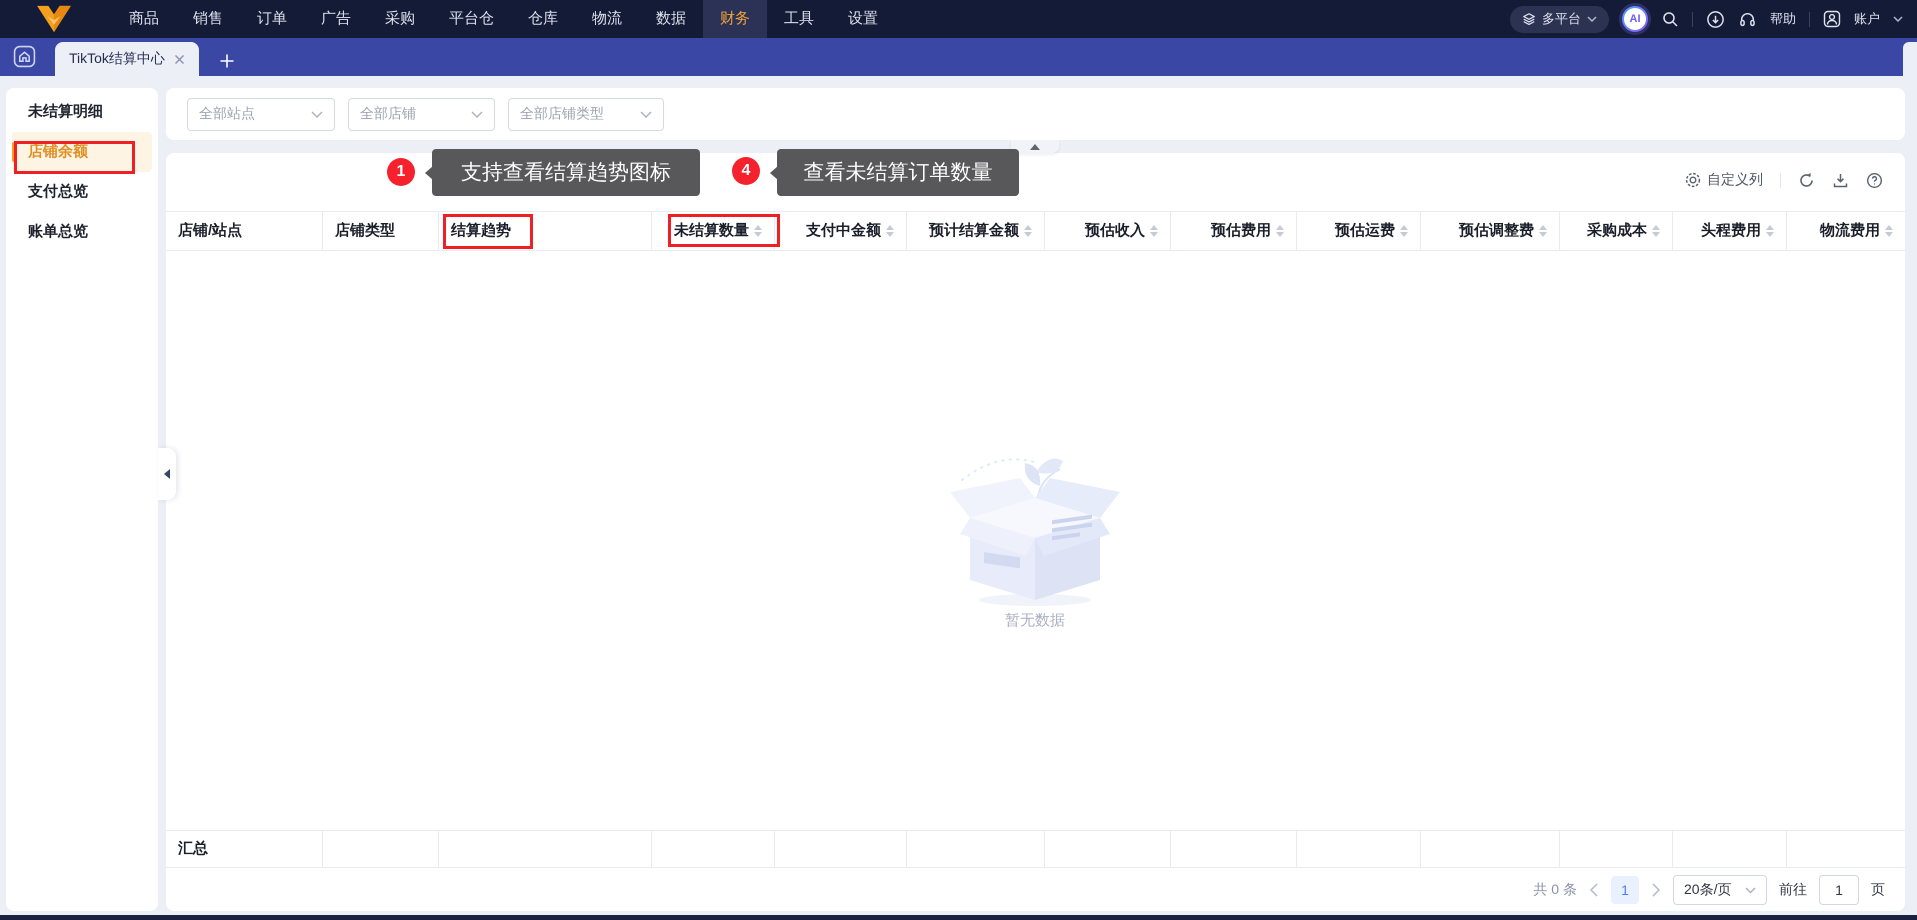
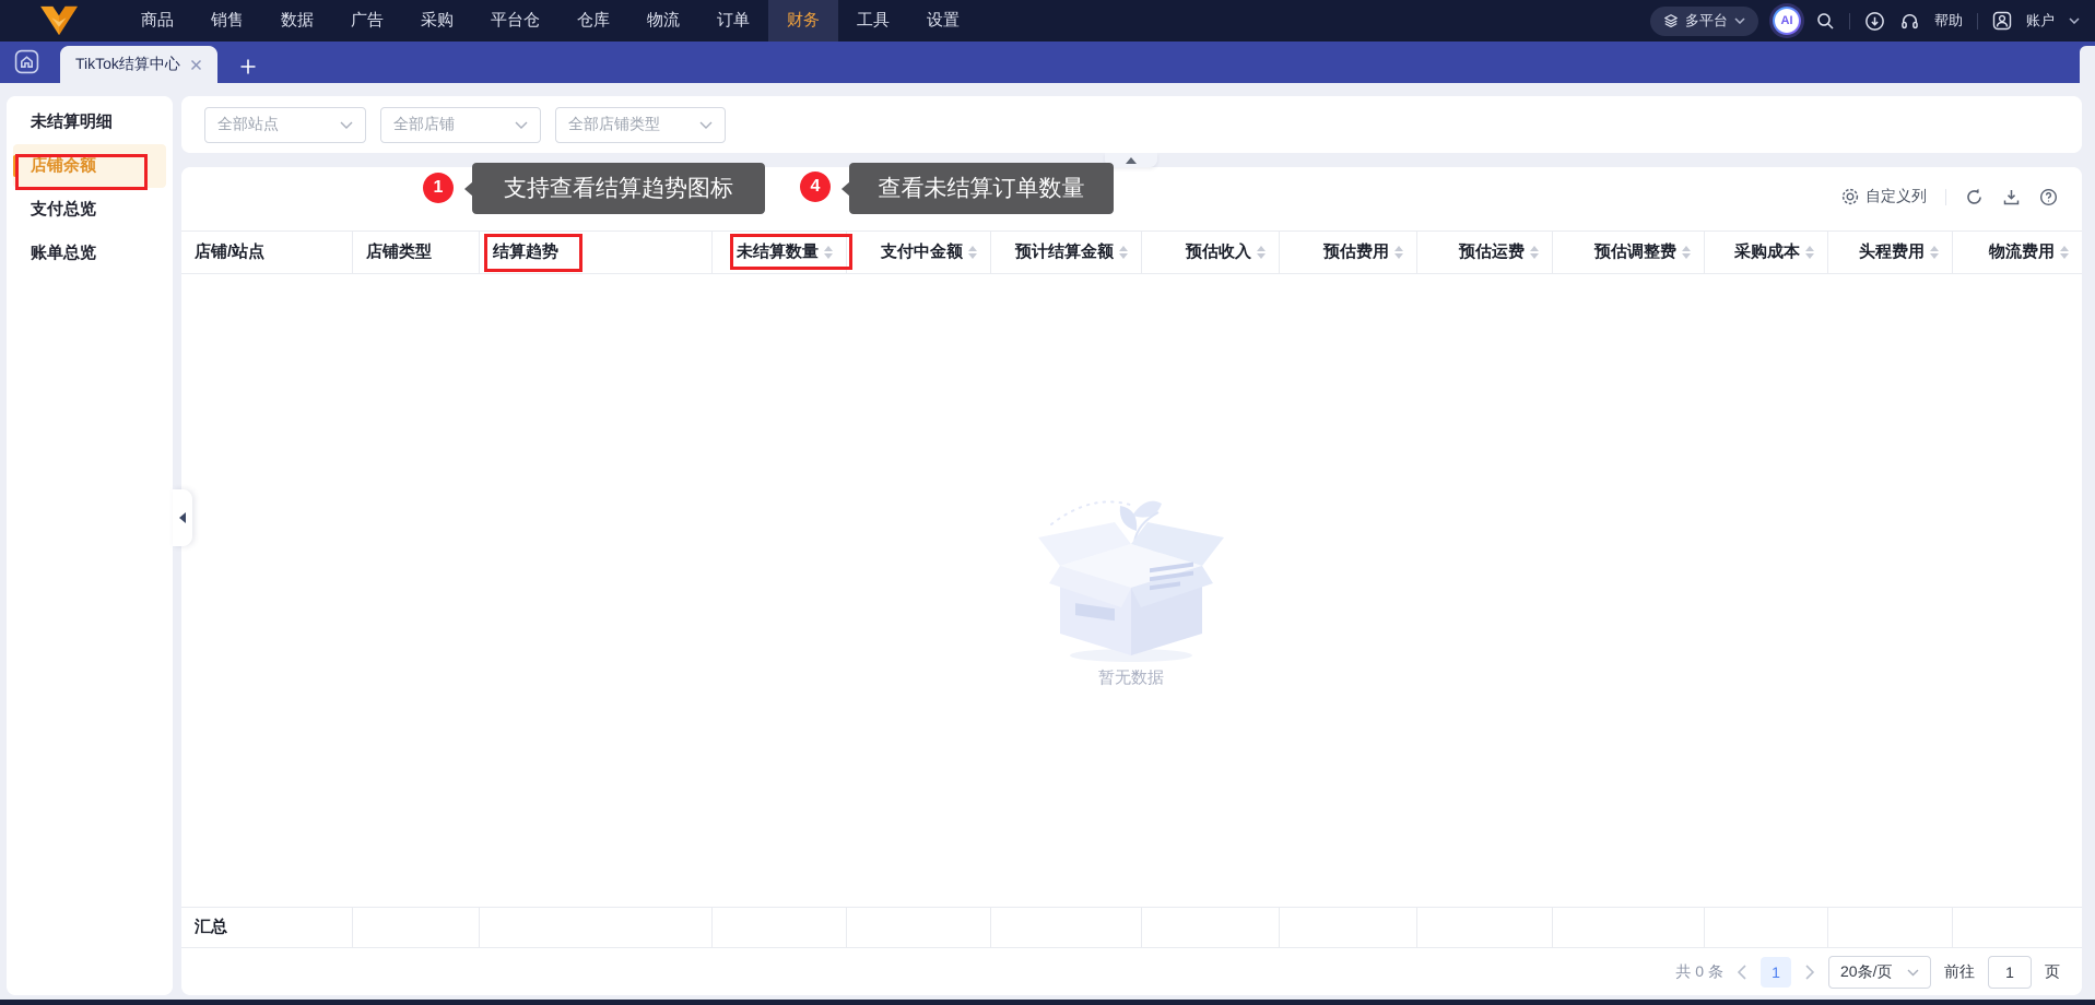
  商品
  销售
- 订单
+ 数据
  广告
  采购
  平台仓
  仓库
  物流
- 数据
+ 订单
  财务
  工具
  设置
  多平台
  AI
  帮助
  账户
  TikTok结算中心
  未结算明细
  店铺余额
  支付总览
  账单总览
  全部站点
  全部店铺
  全部店铺类型
  自定义列
  店铺/站点
  店铺类型
  结算趋势
  未结算数量
  支付中金额
  预计结算金额
  预估收入
  预估费用
  预估运费
  预估调整费
  采购成本
  头程费用
  物流费用
  暂无数据
  汇总
  共 0 条
  1
  20条/页
  前往
  1
  页
  1
  支持查看结算趋势图标
  4
  查看未结算订单数量
